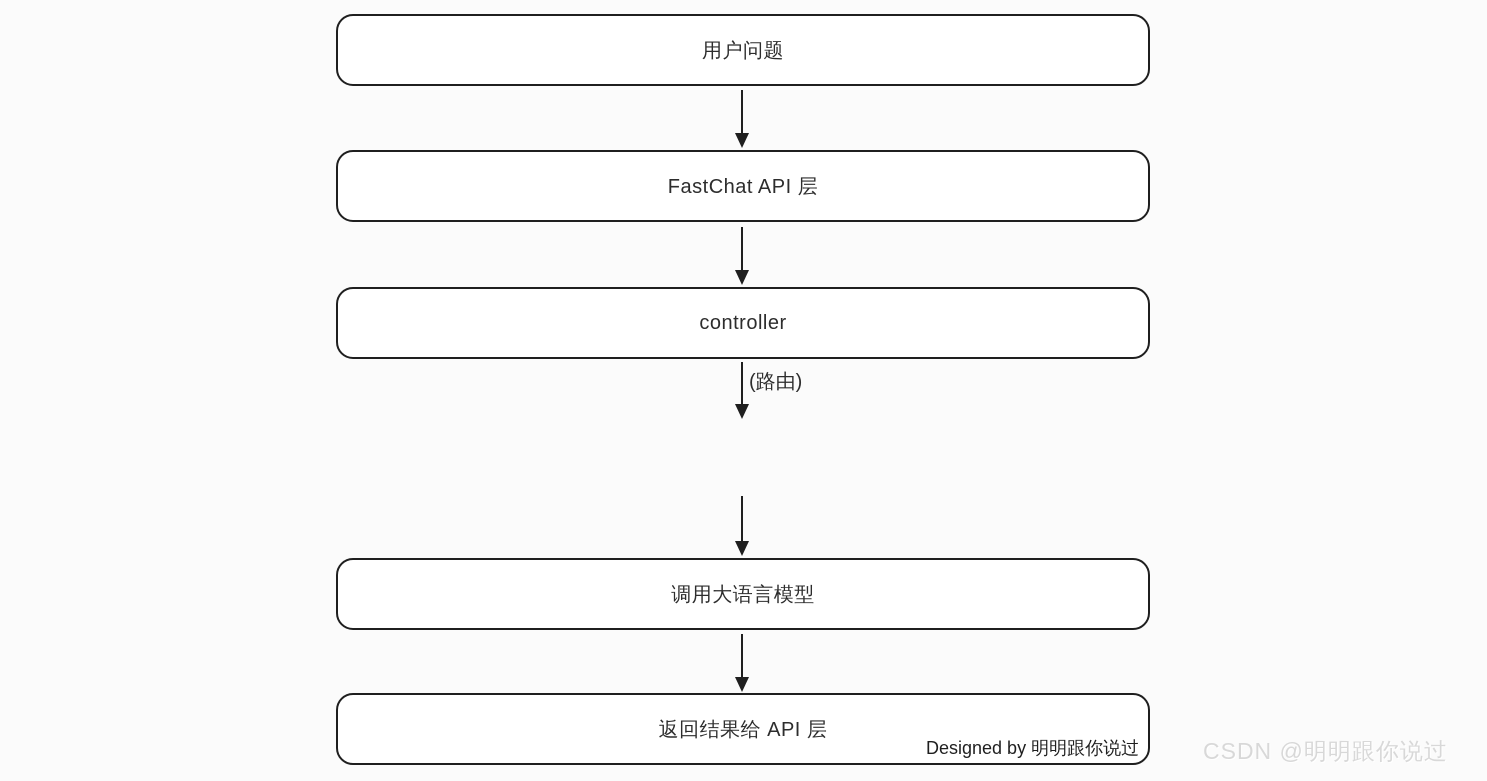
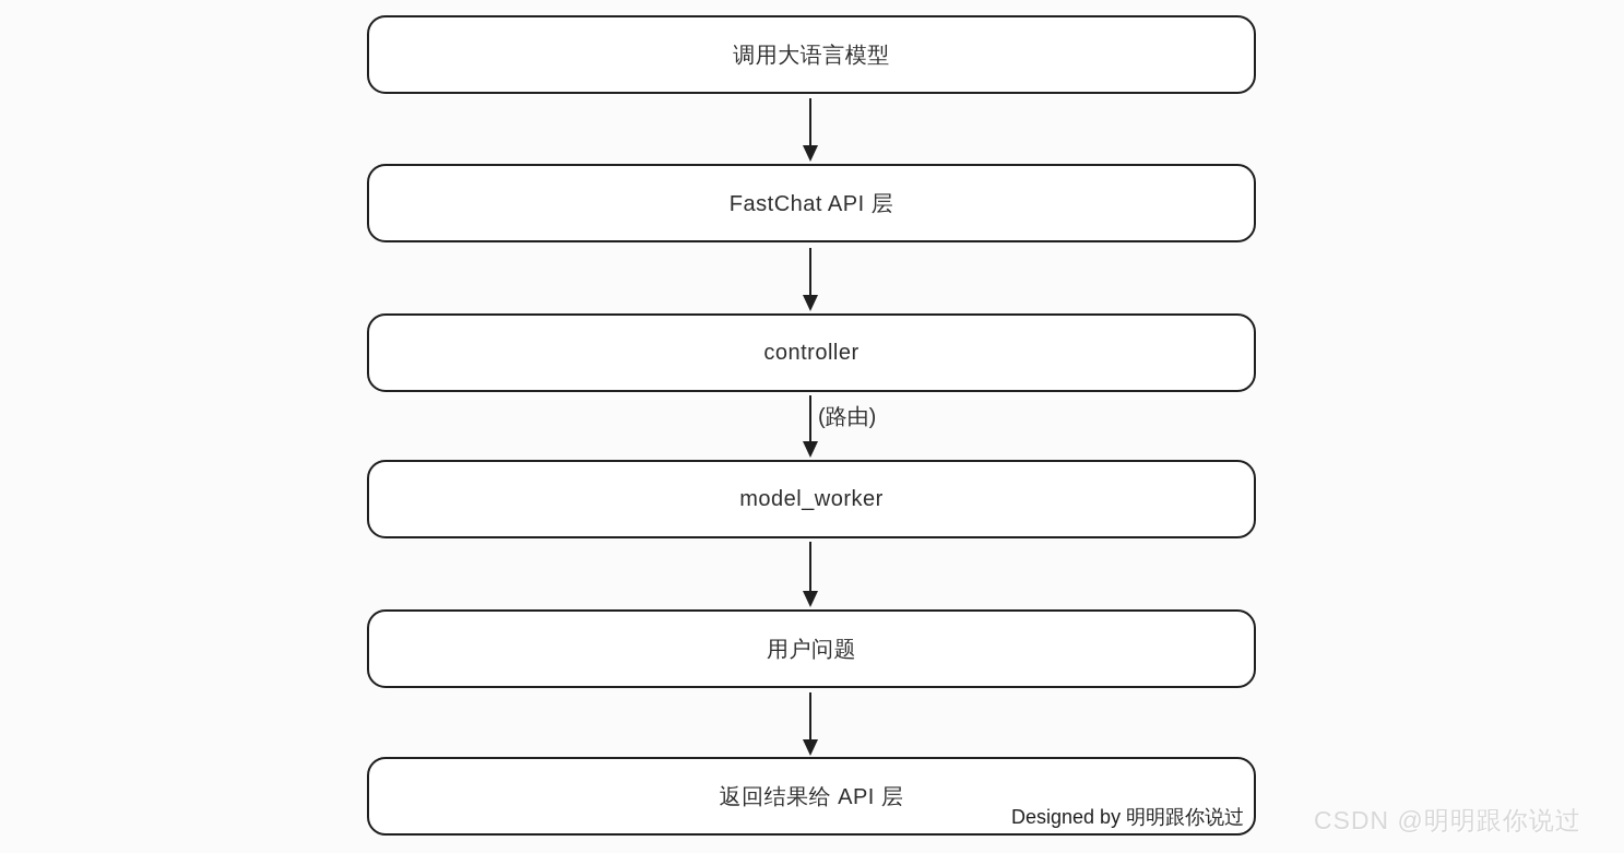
- 用户问题
+ 调用大语言模型
  FastChat API 层
  controller
  (路由)
+ model_worker
- 调用大语言模型
+ 用户问题
  返回结果给 API 层
  Designed by 明明跟你说过
  CSDN @明明跟你说过
